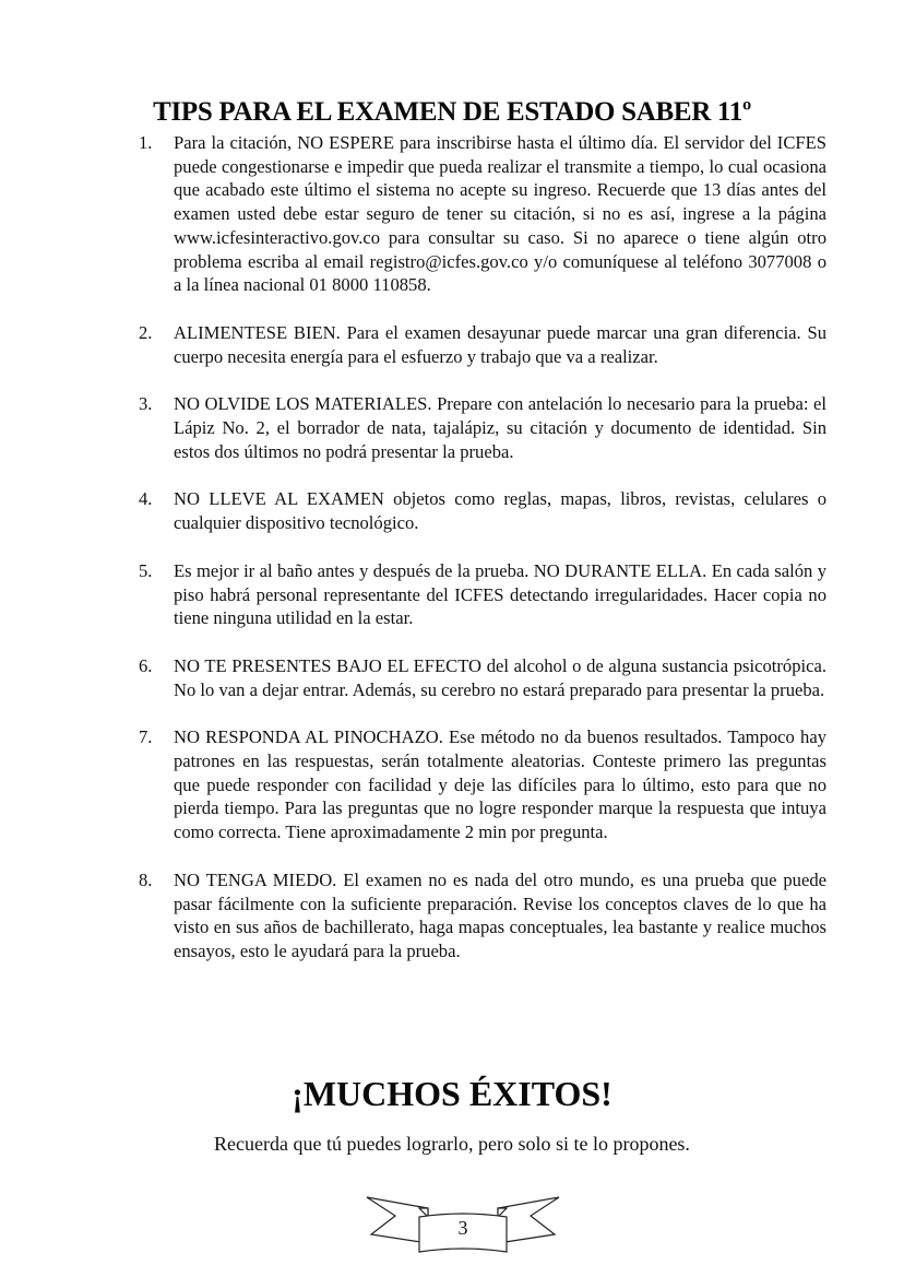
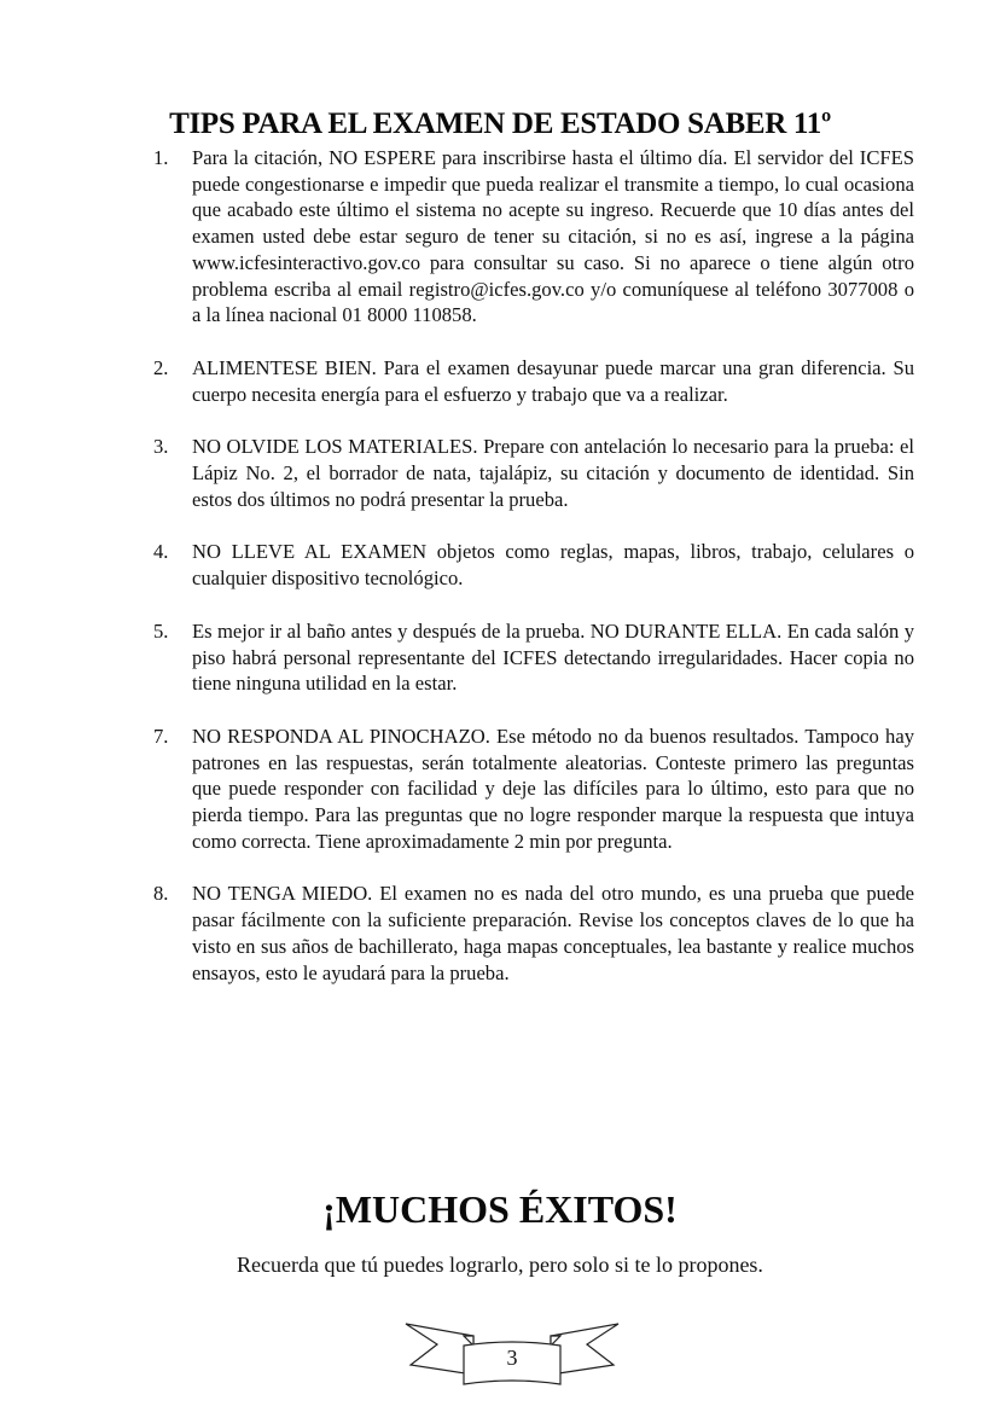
  TIPS PARA EL EXAMEN DE ESTADO SABER 11º
  1.
- Para la citación, NO ESPERE para inscribirse hasta el último día. El servidor del ICFES puede congestionarse e impedir que pueda realizar el transmite a tiempo, lo cual ocasiona que acabado este último el sistema no acepte su ingreso. Recuerde que 13 días antes del examen usted debe estar seguro de tener su citación, si no es así, ingrese a la página www.icfesinteractivo.gov.co para consultar su caso. Si no aparece o tiene algún otro problema escriba al email registro@icfes.gov.co y/o comuníquese al teléfono 3077008 o a la línea nacional 01 8000 110858.
+ Para la citación, NO ESPERE para inscribirse hasta el último día. El servidor del ICFES puede congestionarse e impedir que pueda realizar el transmite a tiempo, lo cual ocasiona que acabado este último el sistema no acepte su ingreso. Recuerde que 10 días antes del examen usted debe estar seguro de tener su citación, si no es así, ingrese a la página www.icfesinteractivo.gov.co para consultar su caso. Si no aparece o tiene algún otro problema escriba al email registro@icfes.gov.co y/o comuníquese al teléfono 3077008 o a la línea nacional 01 8000 110858.
  2.
  ALIMENTESE BIEN. Para el examen desayunar puede marcar una gran diferencia. Su cuerpo necesita energía para el esfuerzo y trabajo que va a realizar.
  3.
  NO OLVIDE LOS MATERIALES. Prepare con antelación lo necesario para la prueba: el Lápiz No. 2, el borrador de nata, tajalápiz, su citación y documento de identidad. Sin estos dos últimos no podrá presentar la prueba.
  4.
- NO LLEVE AL EXAMEN objetos como reglas, mapas, libros, revistas, celulares o cualquier dispositivo tecnológico.
+ NO LLEVE AL EXAMEN objetos como reglas, mapas, libros, trabajo, celulares o cualquier dispositivo tecnológico.
  5.
  Es mejor ir al baño antes y después de la prueba. NO DURANTE ELLA. En cada salón y piso habrá personal representante del ICFES detectando irregularidades. Hacer copia no tiene ninguna utilidad en la estar.
- 6.
- NO TE PRESENTES BAJO EL EFECTO del alcohol o de alguna sustancia psicotrópica. No lo van a dejar entrar. Además, su cerebro no estará preparado para presentar la prueba.
  7.
  NO RESPONDA AL PINOCHAZO. Ese método no da buenos resultados. Tampoco hay patrones en las respuestas, serán totalmente aleatorias. Conteste primero las preguntas que puede responder con facilidad y deje las difíciles para lo último, esto para que no pierda tiempo. Para las preguntas que no logre responder marque la respuesta que intuya como correcta. Tiene aproximadamente 2 min por pregunta.
  8.
  NO TENGA MIEDO. El examen no es nada del otro mundo, es una prueba que puede pasar fácilmente con la suficiente preparación. Revise los conceptos claves de lo que ha visto en sus años de bachillerato, haga mapas conceptuales, lea bastante y realice muchos ensayos, esto le ayudará para la prueba.
  ¡MUCHOS ÉXITOS!
  Recuerda que tú puedes lograrlo, pero solo si te lo propones.
  3
